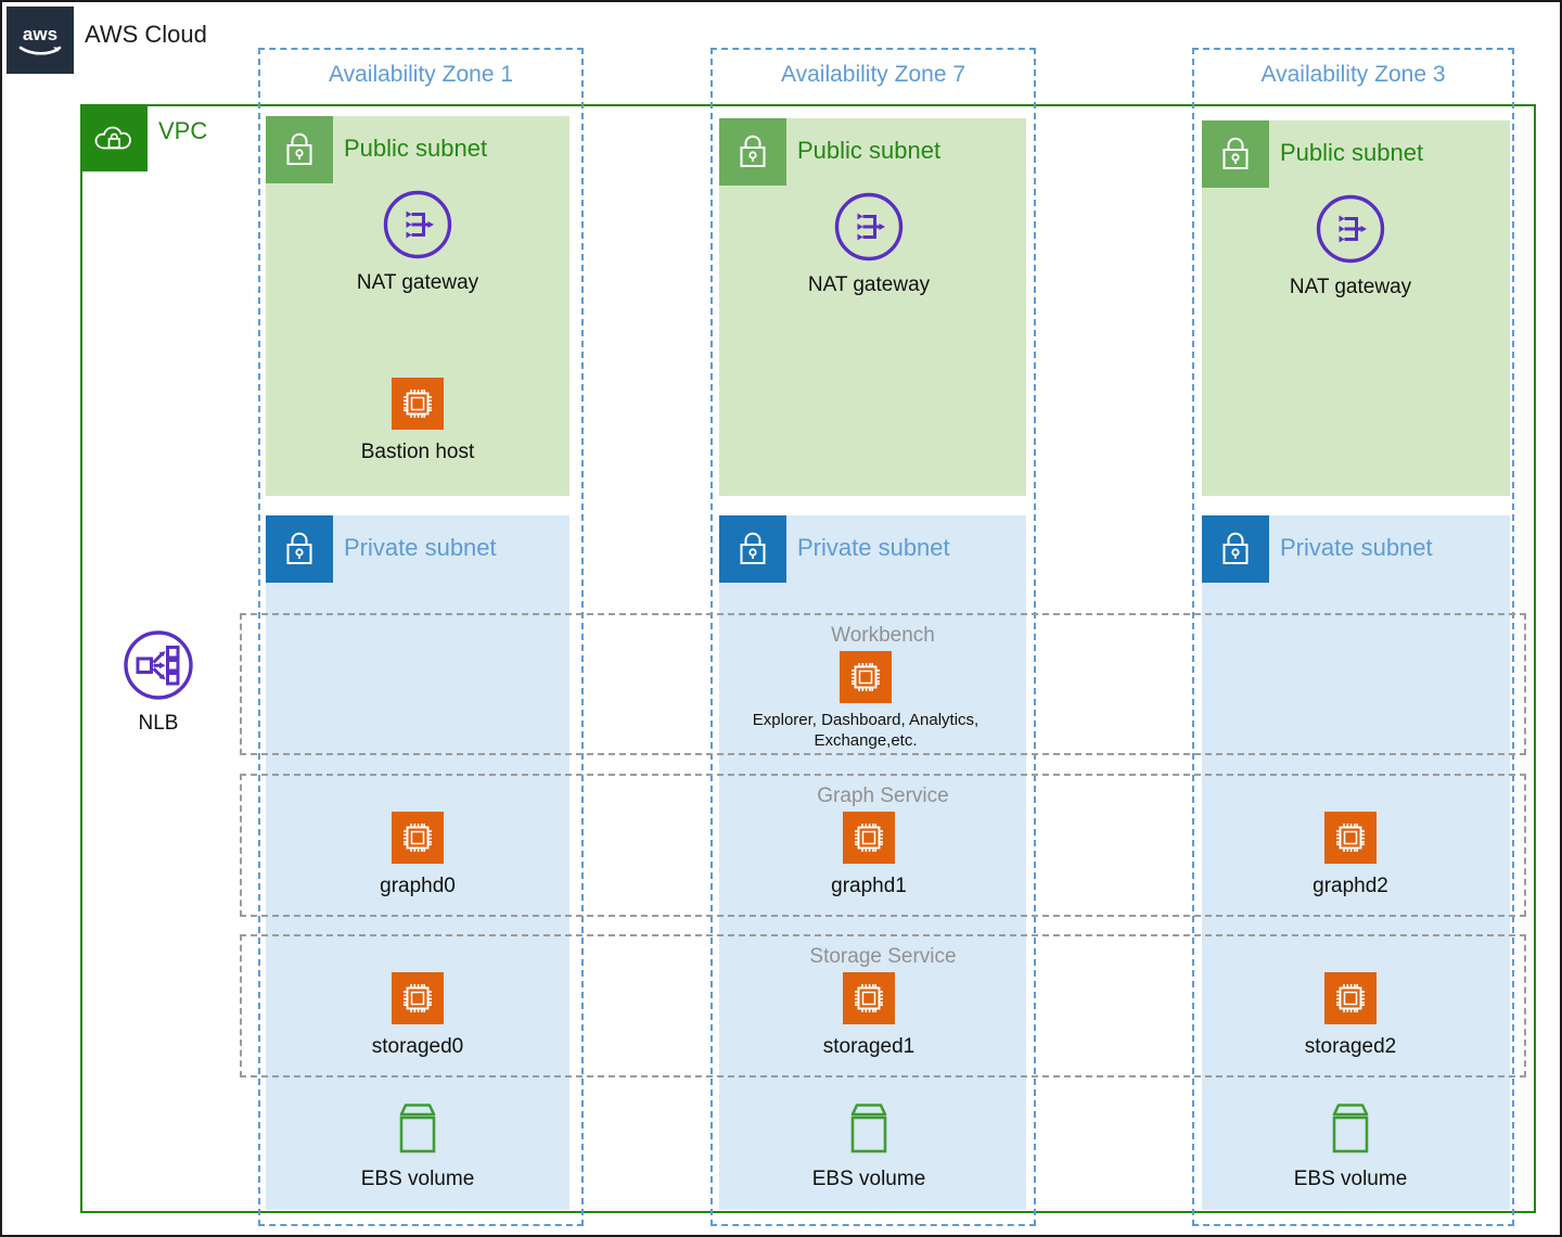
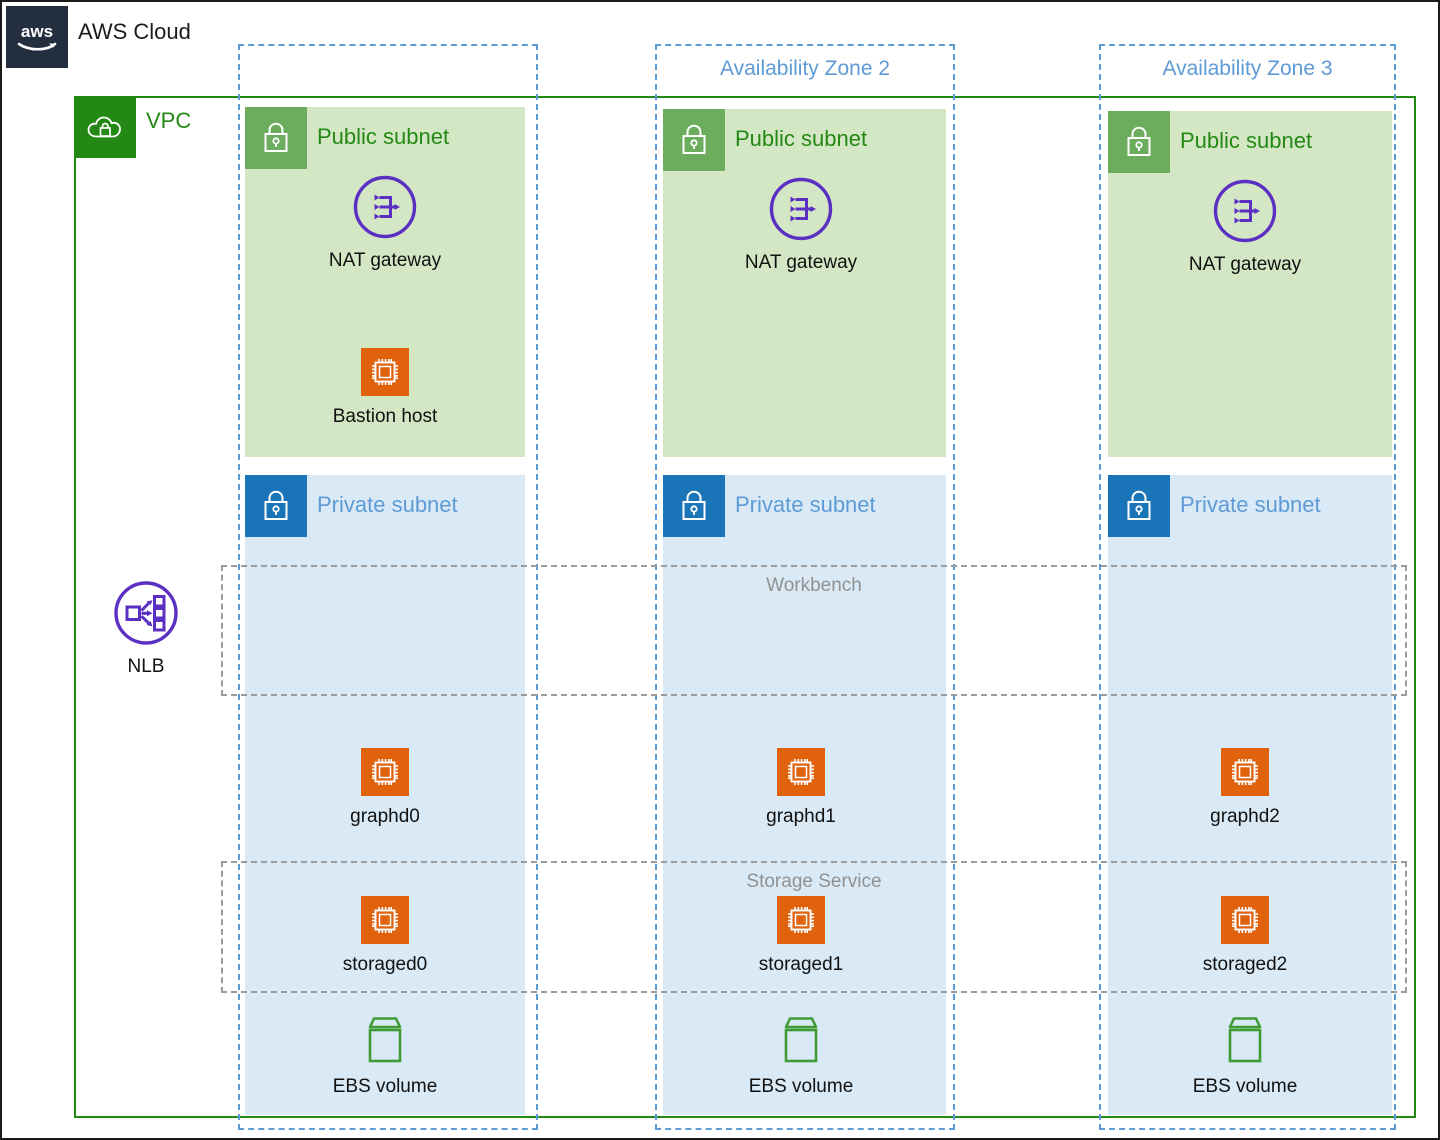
  aws
  AWS Cloud
  VPC
- Availability Zone 1
- Availability Zone 7
+ Availability Zone 2
  Availability Zone 3
  Public subnet
  Public subnet
  Public subnet
  Private subnet
  Private subnet
  Private subnet
  Workbench
- Graph Service
  Storage Service
  NLB
  NAT gateway
  Bastion host
  NAT gateway
  NAT gateway
- Explorer, Dashboard, Analytics,
- Exchange,etc.
  graphd0
  graphd1
  graphd2
  storaged0
  storaged1
  storaged2
  EBS volume
  EBS volume
  EBS volume
